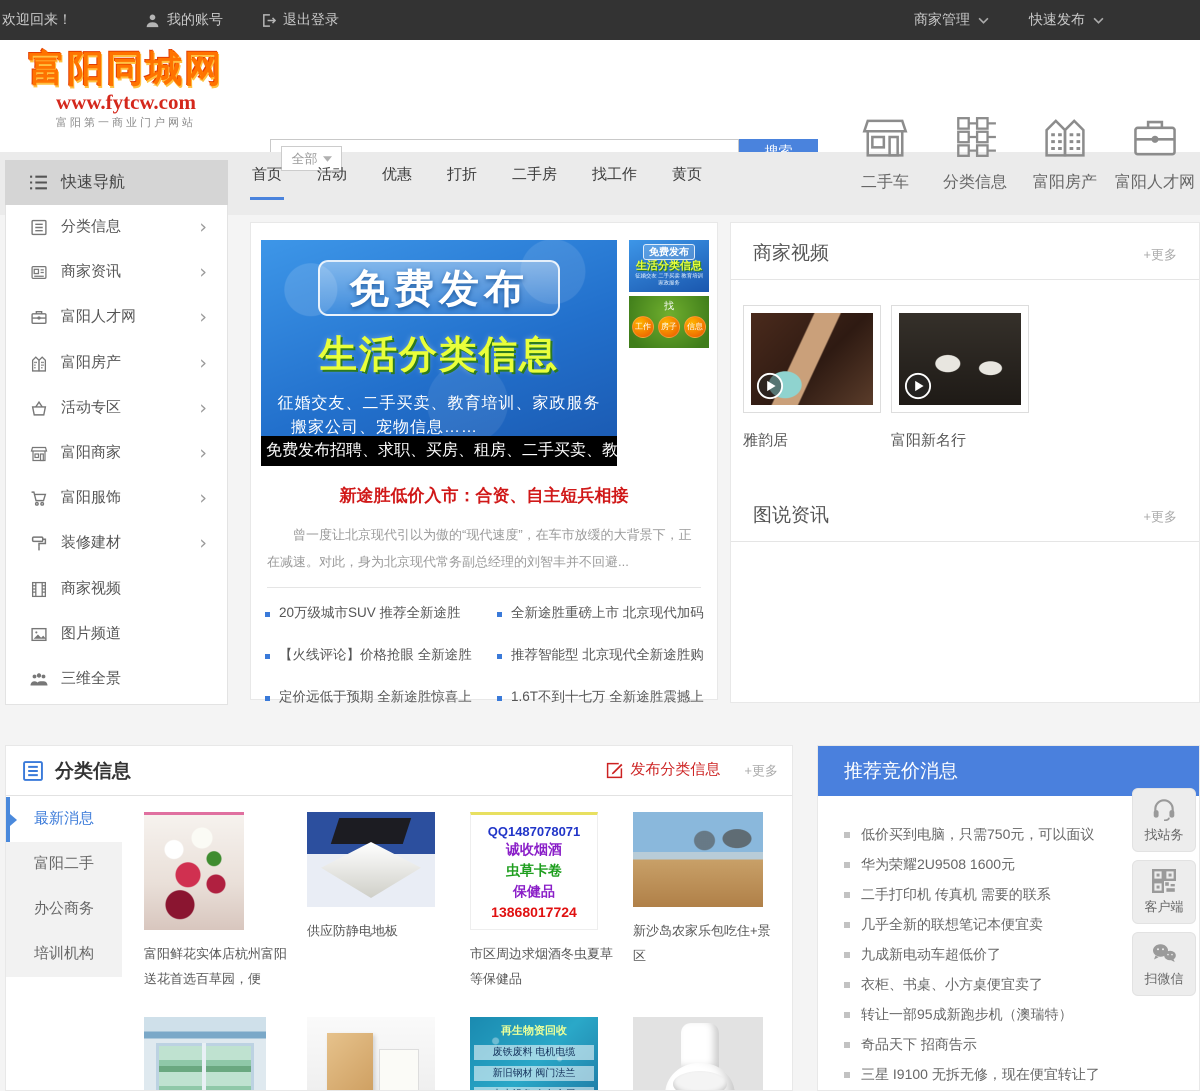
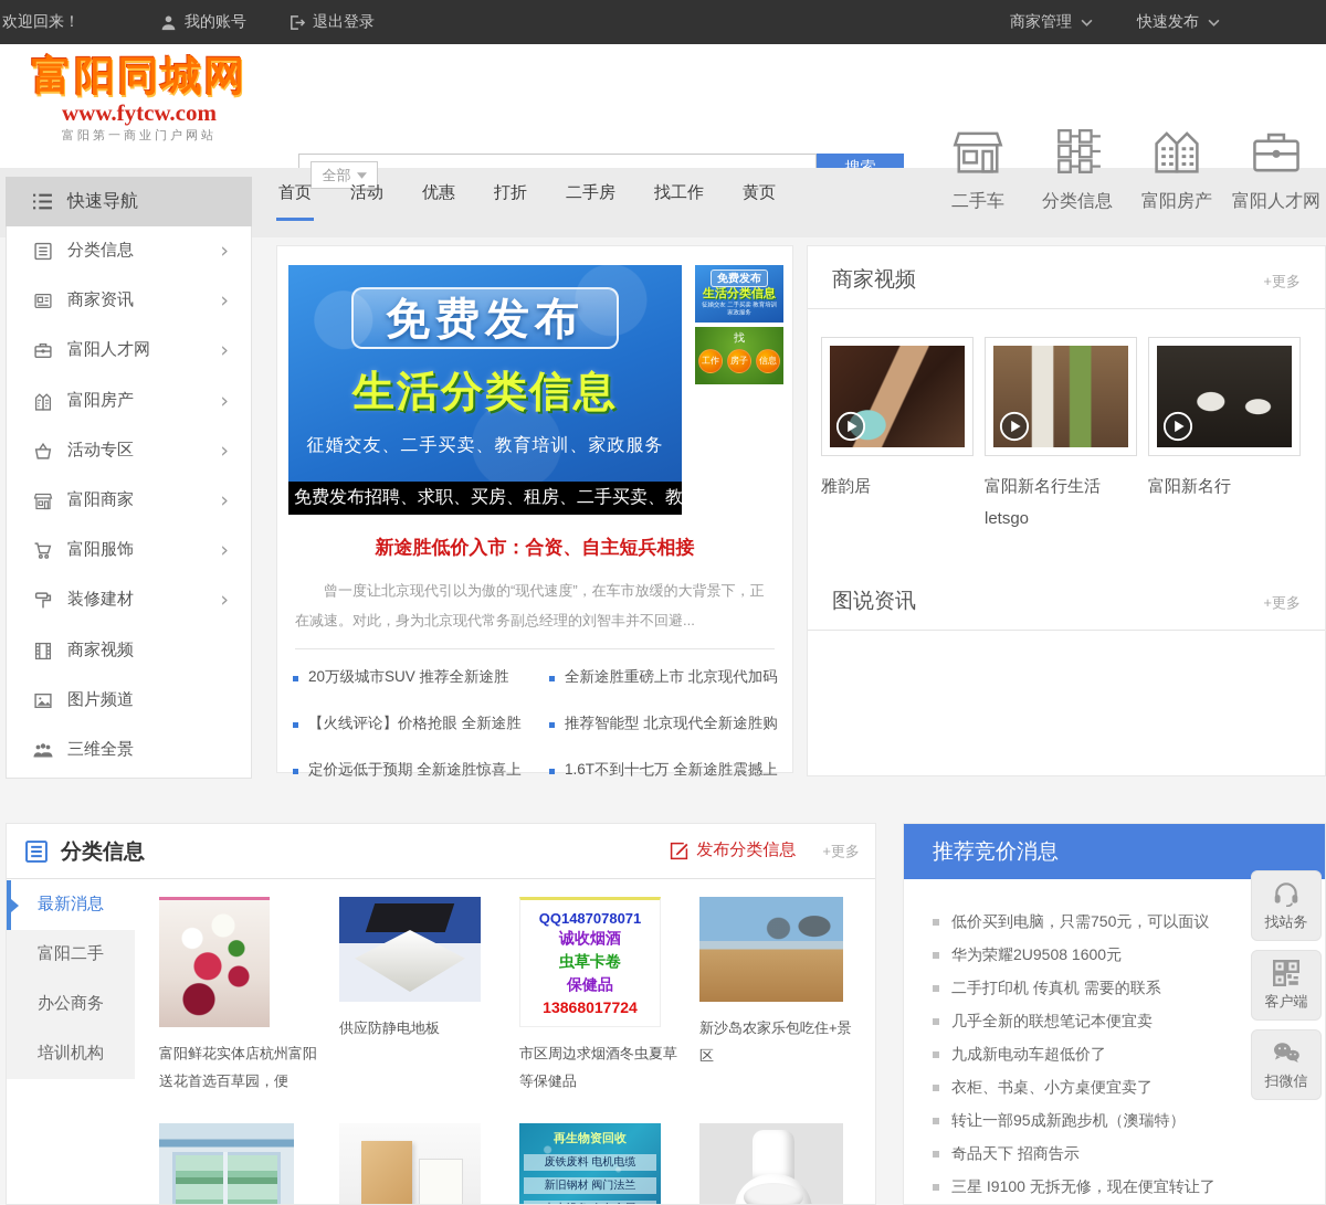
  欢迎回来！
  我的账号
  退出登录
  商家管理
  快速发布
  富阳同城网
  www.fytcw.com
  富阳第一商业门户网站
  搜索
  全部
  首页
  活动
  优惠
  打折
  二手房
  找工作
  黄页
  二手车
  分类信息
  富阳房产
  富阳人才网
  快速导航
  分类信息
  ›
  商家资讯
  ›
  富阳人才网
  ›
  富阳房产
  ›
  活动专区
  ›
  富阳商家
  ›
  富阳服饰
  ›
  装修建材
  ›
  商家视频
  图片频道
  三维全景
  免费发布
  生活分类信息
  征婚交友、二手买卖、教育培训、家政服务
- 搬家公司、宠物信息……
  免费发布招聘、求职、买房、租房、二手买卖、教
  免费发布
  生活分类信息
  找
  工作
  房子
  信息
  新途胜低价入市：合资、自主短兵相接
  曾一度让北京现代引以为傲的“现代速度”，在车市放缓的大背景下，正在减速。对此，身为北京现代常务副总经理的刘智丰并不回避...
  20万级城市SUV 推荐全新途胜
  全新途胜重磅上市 北京现代加码
  【火线评论】价格抢眼 全新途胜
  推荐智能型 北京现代全新途胜购
  定价远低于预期 全新途胜惊喜上
  1.6T不到十七万 全新途胜震撼上
  商家视频
  +更多
  雅韵居
+ 富阳新名行生活letsgo
  富阳新名行
  图说资讯
  +更多
  分类信息
  发布分类信息
  +更多
  最新消息
  富阳二手
  办公商务
  培训机构
  富阳鲜花实体店杭州富阳送花首选百草园，便
  供应防静电地板
  QQ1487078071
  诚收烟酒
  虫草卡卷
  保健品
  13868017724
  市区周边求烟酒冬虫夏草等保健品
  新沙岛农家乐包吃住+景区
  再生物资回收
  废铁废料 电机电缆
  新旧钢材 阀门法兰
  推荐竞价消息
  低价买到电脑，只需750元，可以面议
  华为荣耀2U9508 1600元
  二手打印机 传真机 需要的联系
  几乎全新的联想笔记本便宜卖
  九成新电动车超低价了
  衣柜、书桌、小方桌便宜卖了
  转让一部95成新跑步机（澳瑞特）
  奇品天下 招商告示
  三星 I9100 无拆无修，现在便宜转让了
  找站务
  客户端
  扫微信
